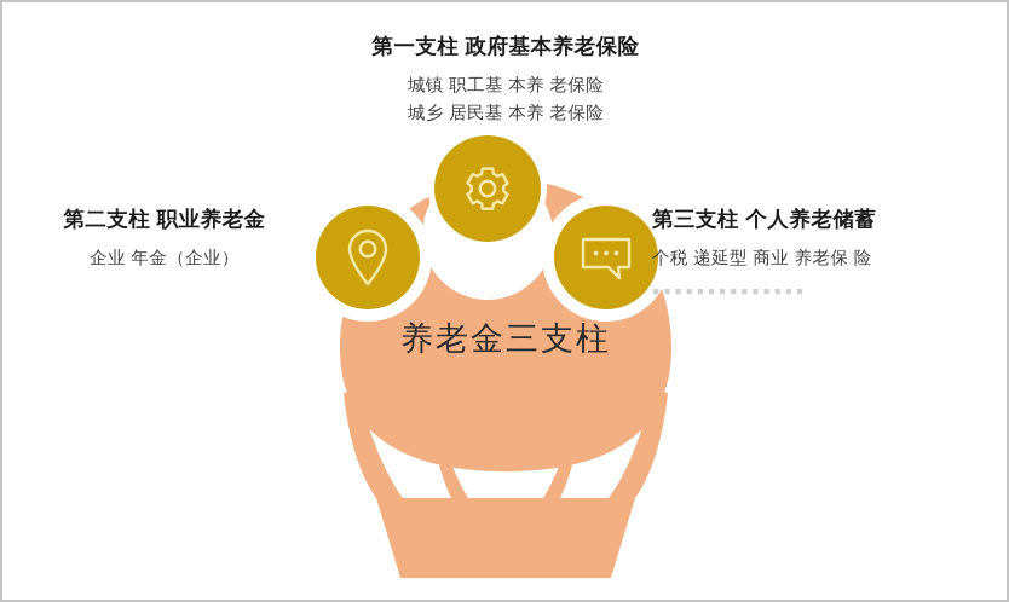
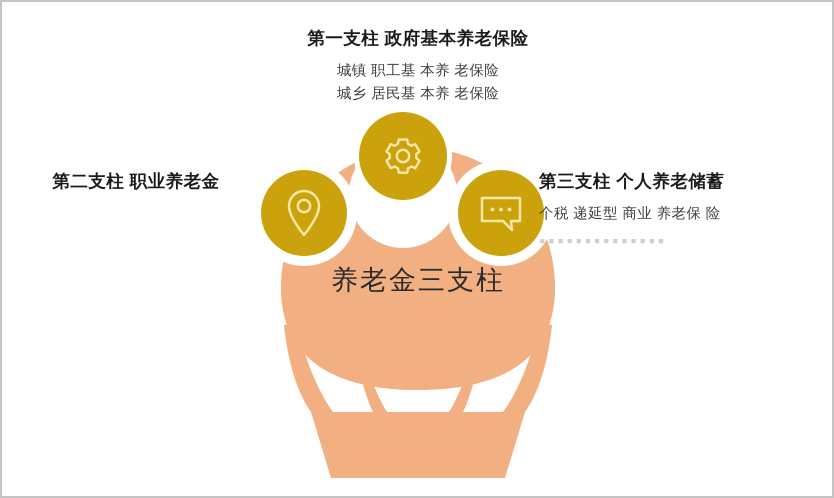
  养老金三支柱
  第一支柱 政府基本养老保险
  城镇 职工基 本养 老保险
  城乡 居民基 本养 老保险
  第二支柱 职业养老金
- 企业 年金（企业）
  第三支柱 个人养老储蓄
  个税 递延型 商业 养老保 险
  ▪▪▪▪▪▪▪▪▪▪▪▪▪▪
